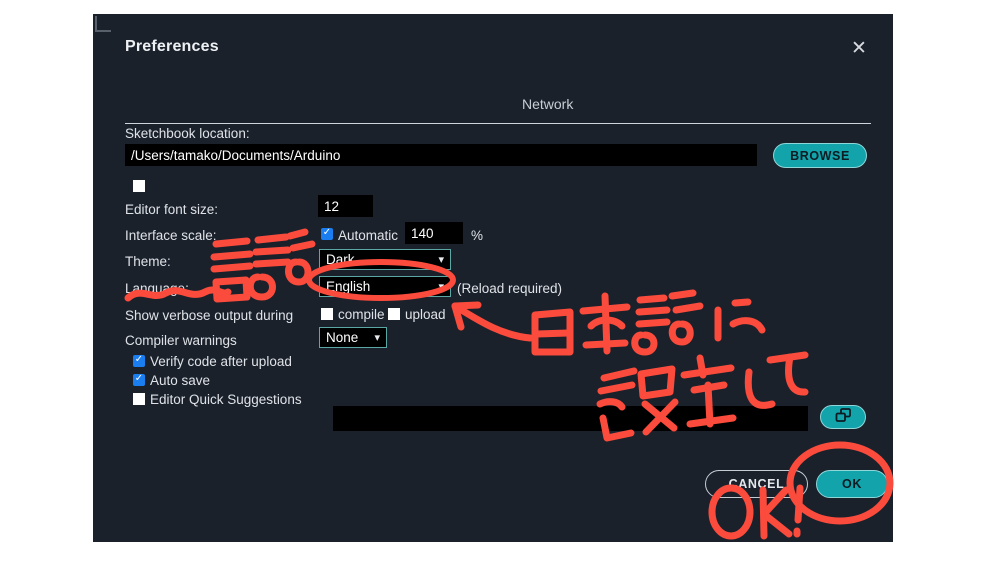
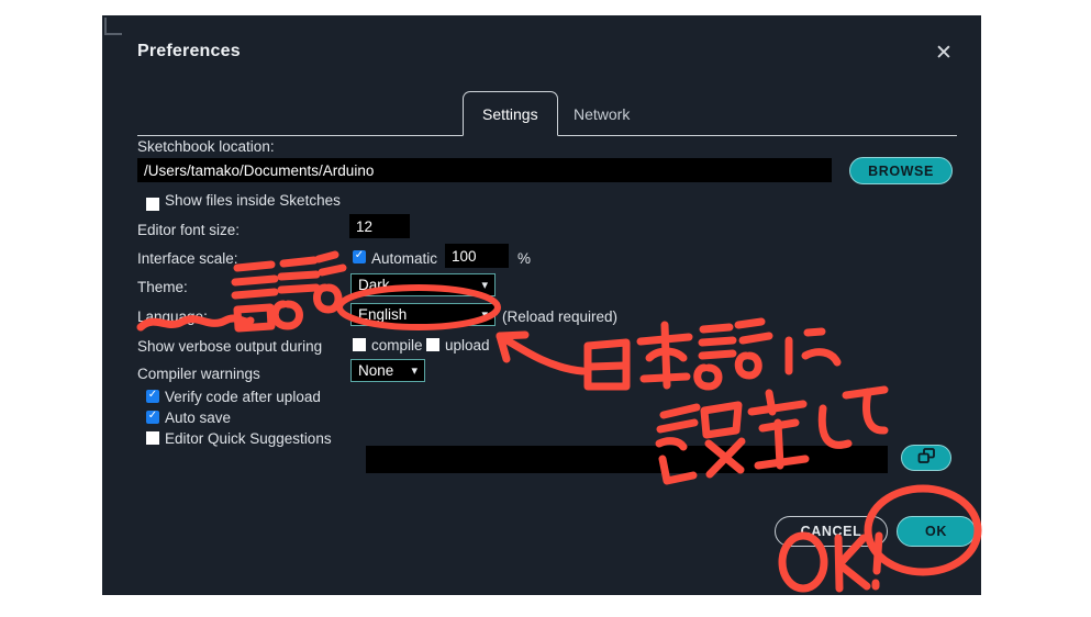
  Preferences
  ✕
+ Settings
  Network
  Sketchbook location:
  /Users/tamako/Documents/Arduino
  BROWSE
+ Show files inside Sketches
  Editor font size:
  12
  Interface scale:
  Automatic
- 140
+ 100
  %
  Theme:
  Dark
  ▾
  Langua:
  English
  (Reload required)
  Show verbose output during
  compile
  upload
  Compiler warnings
  None
  ▾
  Verify code after upload
  Auto save
  Editor Quick Suggestions
  CANCEL
  OK
